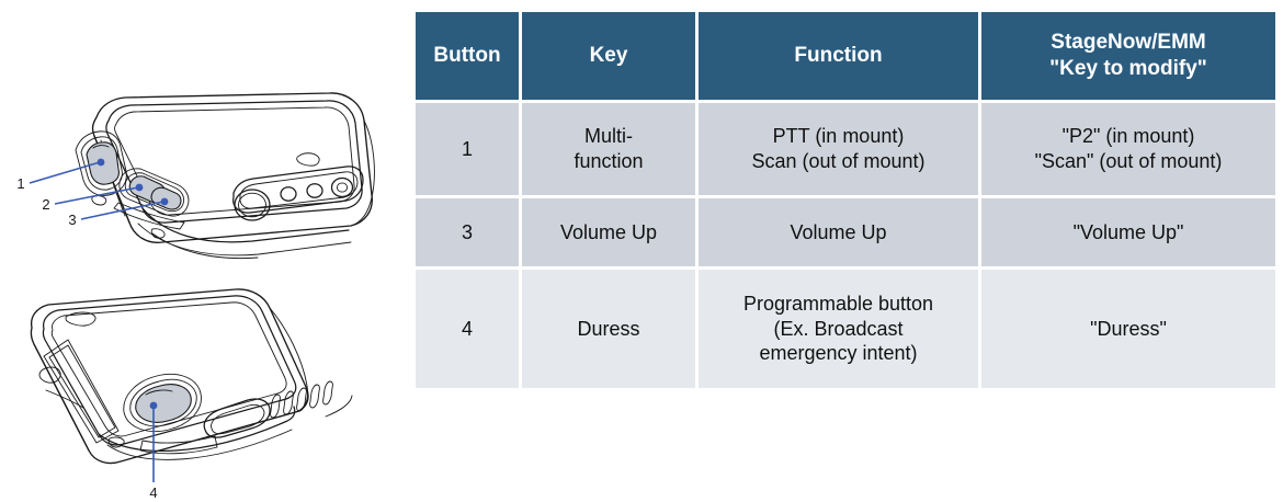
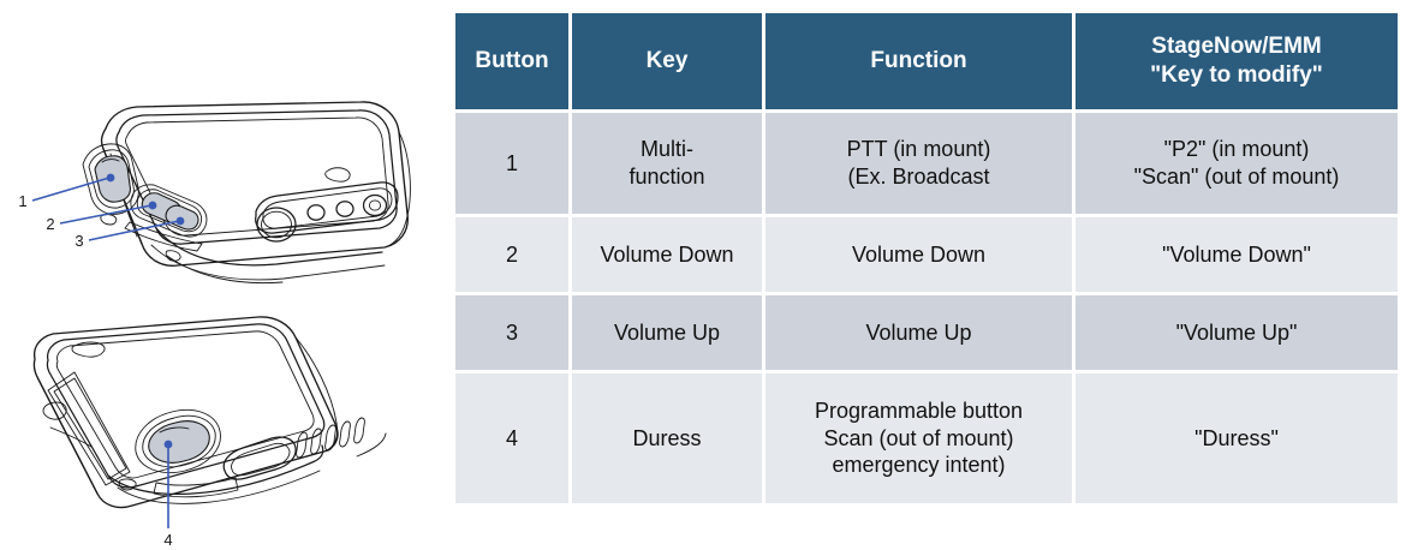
  1
  2
  3
  4
  Button	Key	Function	StageNow/EMM "Key to modify"
- 1	Multi- function	PTT (in mount) Scan (out of mount)	"P2" (in mount) "Scan" (out of mount)
+ 1	Multi- function	PTT (in mount) (Ex. Broadcast	"P2" (in mount) "Scan" (out of mount)
+ 2	Volume Down	Volume Down	"Volume Down"
  3	Volume Up	Volume Up	"Volume Up"
- 4	Duress	Programmable button (Ex. Broadcast emergency intent)	"Duress"
+ 4	Duress	Programmable button Scan (out of mount) emergency intent)	"Duress"
